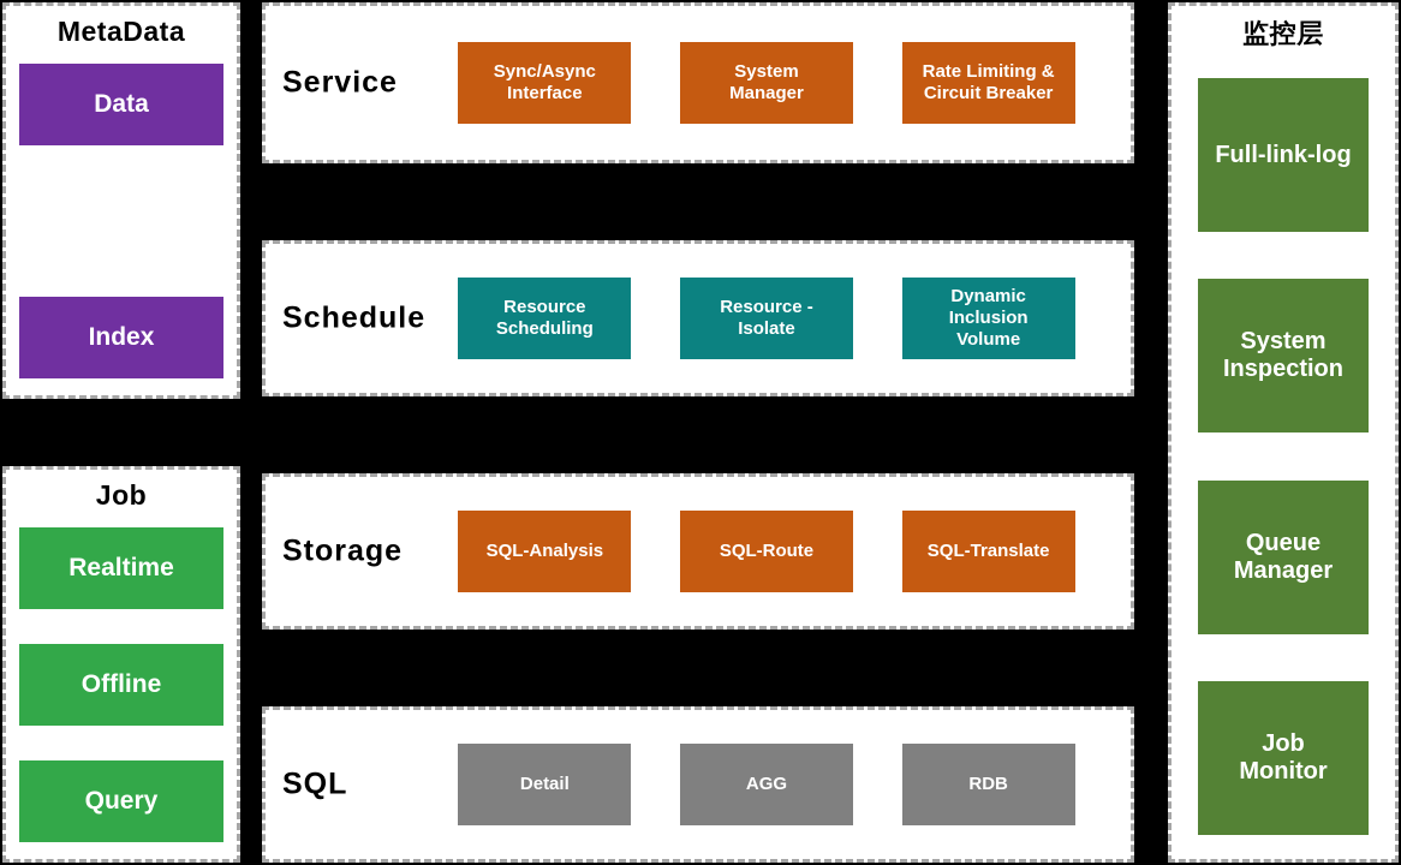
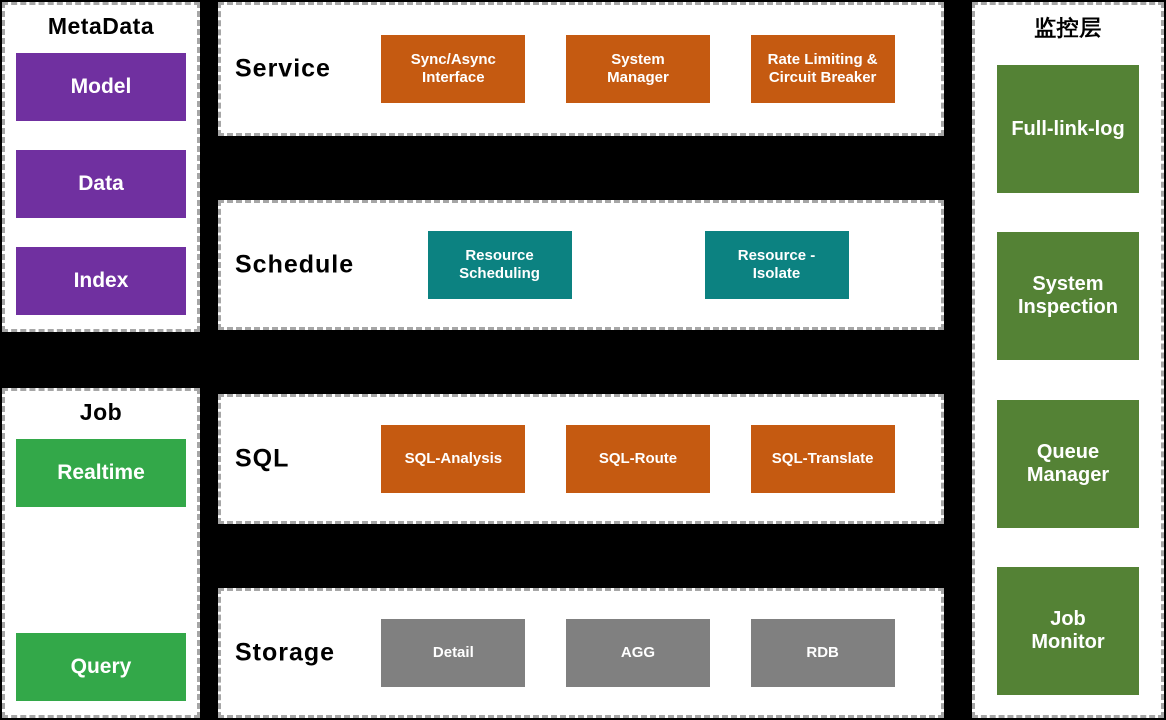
  MetaData
+ Model
  Data
  Index
  Job
  Realtime
- Offline
  Query
  Service
  Sync/Async
  Interface
  System
  Manager
  Rate Limiting &
  Circuit Breaker
  Schedule
  Resource
  Scheduling
  Resource -
  Isolate
- Dynamic
- Inclusion
- Volume
- Storage
+ SQL
  SQL-Analysis
  SQL-Route
  SQL-Translate
- SQL
+ Storage
  Detail
  AGG
  RDB
  监控层
  Full-link-log
  System
  Inspection
  Queue
  Manager
  Job
  Monitor
